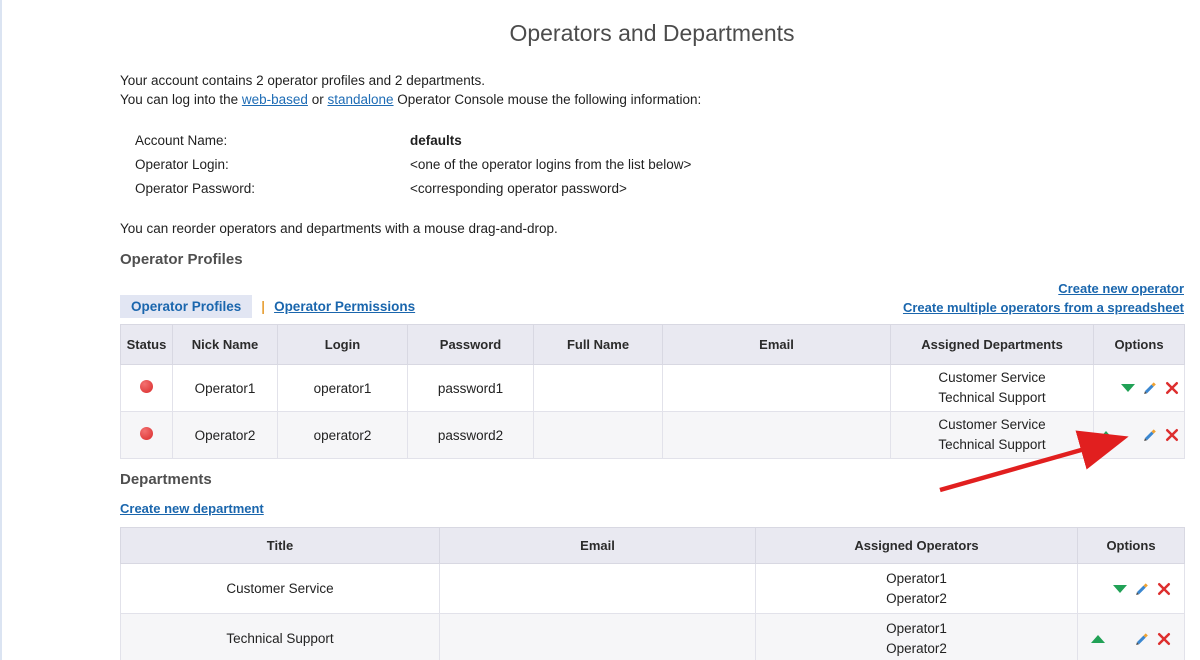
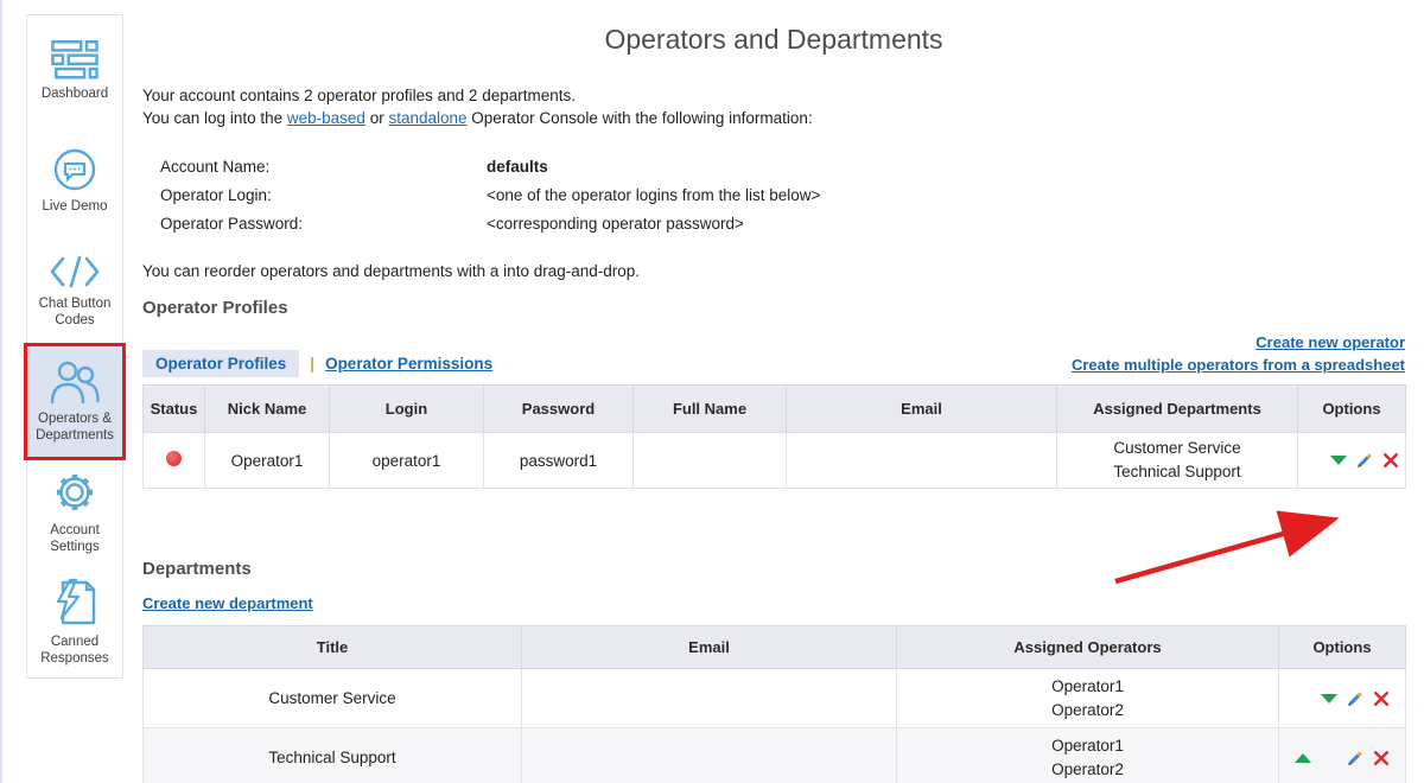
+ Dashboard
+ Live Demo
+ Chat Button Codes
+ Operators & Departments
+ Account Settings
+ Canned Responses
  Operators and Departments
  Your account contains 2 operator profiles and 2 departments.
- You can log into the web-based or standalone Operator Console mouse the following information:
+ You can log into the web-based or standalone Operator Console with the following information:
  Account Name:
  defaults
  Operator Login:
  <one of the operator logins from the list below>
  Operator Password:
  <corresponding operator password>
- You can reorder operators and departments with a mouse drag-and-drop.
+ You can reorder operators and departments with a into drag-and-drop.
  Operator Profiles
  Create new operator
  Create multiple operators from a spreadsheet
  Operator Profiles
  |
  Operator Permissions
  Status	Nick Name	Login	Password	Full Name	Email	Assigned Departments	Options
  	Operator1	operator1	password1			Customer Service Technical Support
- 	Operator2	operator2	password2			Customer Service Technical Support
  Departments
  Create new department
  Title	Email	Assigned Operators	Options
  Customer Service		Operator1 Operator2
  Technical Support		Operator1 Operator2
